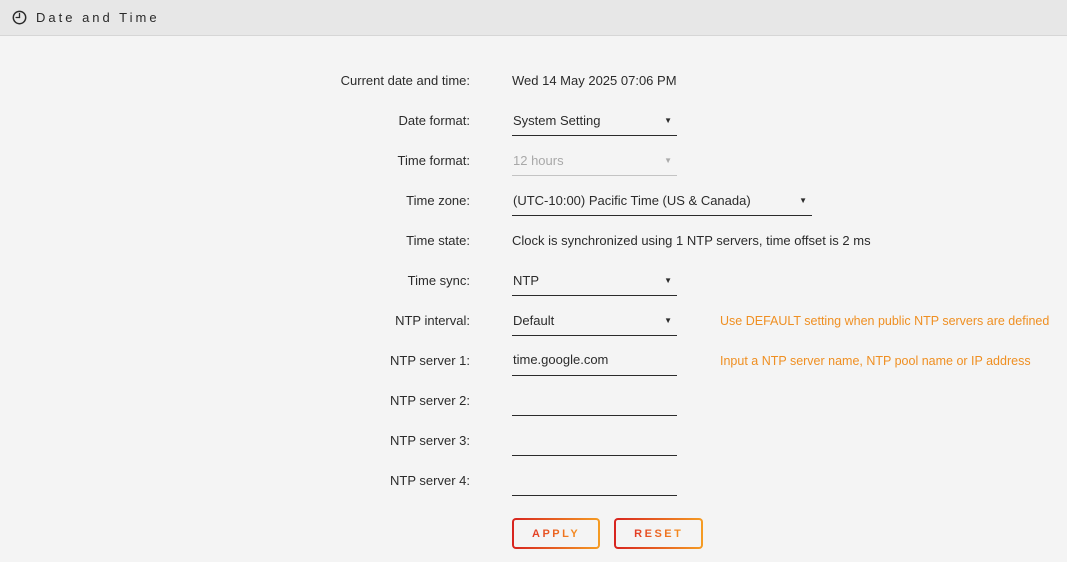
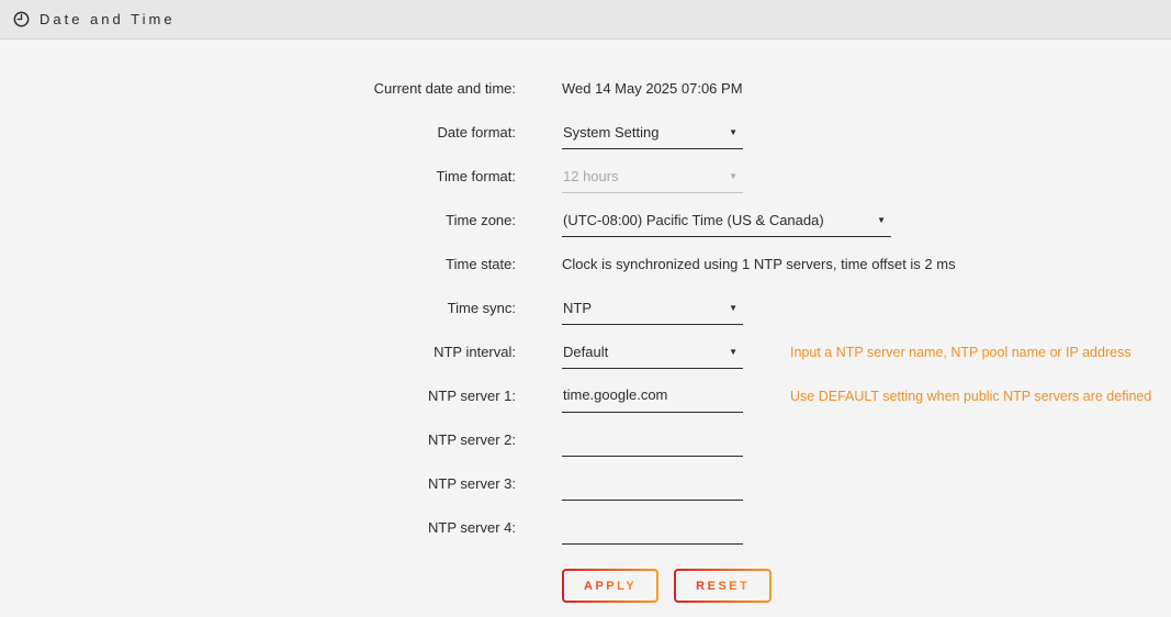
  Date and Time
  Current date and time:
  Wed 14 May 2025 07:06 PM
  Date format:
  System Setting
  ▼
  Time format:
  12 hours
  ▼
  Time zone:
- (UTC-10:00) Pacific Time (US & Canada)
+ (UTC-08:00) Pacific Time (US & Canada)
  ▼
  Time state:
  Clock is synchronized using 1 NTP servers, time offset is 2 ms
  Time sync:
  NTP
  ▼
  NTP interval:
  Default
  ▼
- Use DEFAULT setting when public NTP servers are defined
+ Input a NTP server name, NTP pool name or IP address
  NTP server 1:
  time.google.com
- Input a NTP server name, NTP pool name or IP address
+ Use DEFAULT setting when public NTP servers are defined
  NTP server 2:
  NTP server 3:
  NTP server 4:
  APPLY
  RESET
